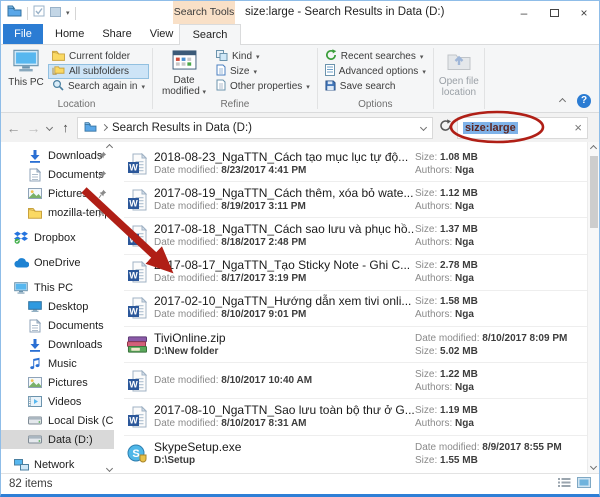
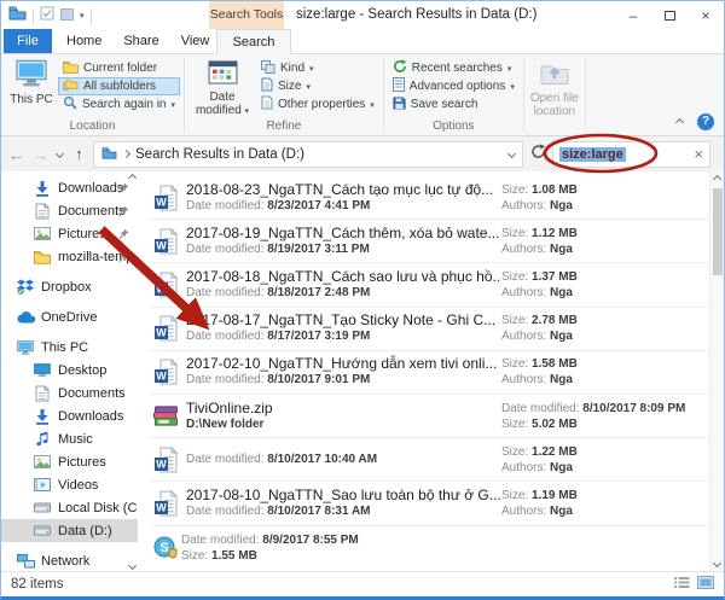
  ▾
  Search Tools
  size:large - Search Results in Data (D:)
  –
  ×
  File
  Home
  Share
  View
  Search
  This PC
  Current folder
  All subfolders
  Search again in
  ▾
  Location
  Date modified ▾
  Kind
  ▾
  Size
  ▾
  Other properties
  ▾
  Refine
  Recent searches
  ▾
  Advanced options
  ▾
  Save search
  Options
  Open file location
  ?
  ←
  →
  ↑
  Search Results in Data (D:)
  size:large
  ×
  Downloads
  Document
  Picture
  mozilla-tem
  Dropbox
  OneDrive
  This PC
  Desktop
  Documents
  Downloads
  Music
  Pictures
  Videos
  Local Disk (C
  Data (D:)
  Network
  W
  2018-08-23_NgaTTN_Cách tạo mục lục tự độ...
  Date modified: 8/23/2017 4:41 PM
  Size: 1.08 MB
  Authors: Nga
  W
  2017-08-19_NgaTTN_Cách thêm, xóa bỏ wate...
  Date modified: 8/19/2017 3:11 PM
  Size: 1.12 MB
  Authors: Nga
  2017-08-18_NgaTTN_Cách sao lưu và phục hồ..
  Date modified: 8/18/2017 2:48 PM
  Size: 1.37 MB
  Authors: Nga
  W
  2017-08-17_NgaTTN_Tạo Sticky Note - Ghi C...
  Date modified: 8/17/2017 3:19 PM
  Size: 2.78 MB
  Authors: Nga
  W
  2017-02-10_NgaTTN_Hướng dẫn xem tivi onli...
  Date modified: 8/10/2017 9:01 PM
  Size: 1.58 MB
  Authors: Nga
  TiviOnline.zip
  D:\New folder
  Date modified: 8/10/2017 8:09 PM
  Size: 5.02 MB
  W
  Date modified: 8/10/2017 10:40 AM
  Size: 1.22 MB
  Authors: Nga
  W
  2017-08-10_NgaTTN_Sao lưu toàn bộ thư ở G...
  Date modified: 8/10/2017 8:31 AM
  Size: 1.19 MB
  Authors: Nga
  S
- SkypeSetup.exe
- D:\Setup
  Date modified: 8/9/2017 8:55 PM
  Size: 1.55 MB
  82 items
